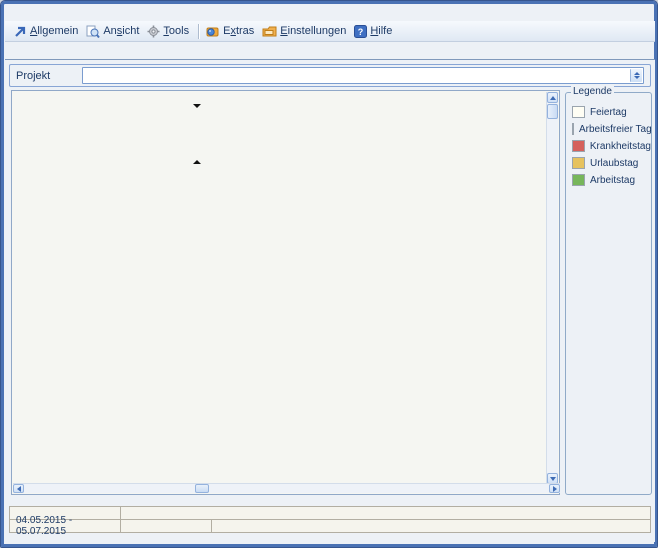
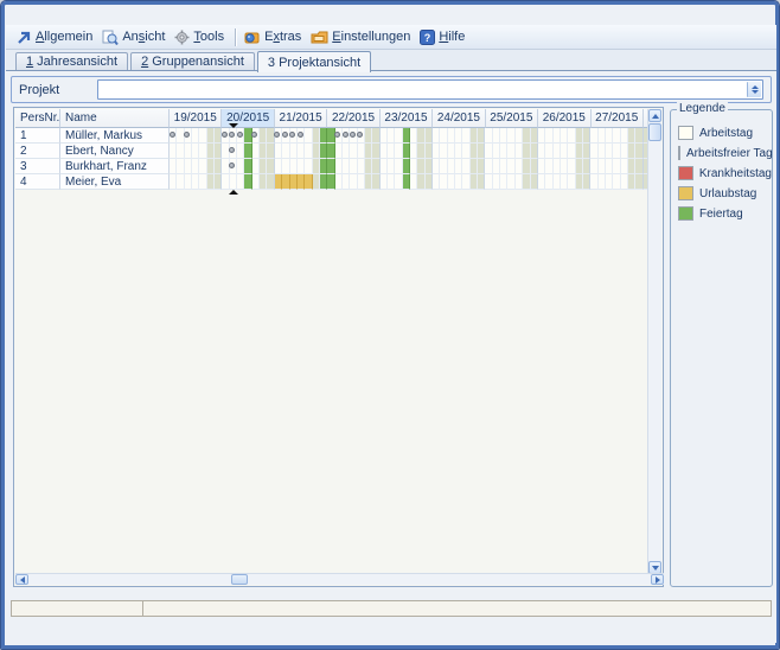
  Allgemein
  Ansicht
  Tools
  Extras
  Einstellungen
  ?
  Hilfe
+ 1 Jahresansicht
+ 2 Gruppenansicht
+ 3 Projektansicht
  Projekt
+ PersNr.
+ Name
+ 19/2015
+ 20/2015
+ 21/2015
+ 22/2015
+ 23/2015
+ 24/2015
+ 25/2015
+ 26/2015
+ 27/2015
+ 1
+ Müller, Markus
+ 2
+ Ebert, Nancy
+ 3
+ Burkhart, Franz
+ 4
+ Meier, Eva
  Legende
- Feiertag
+ Arbeitstag
  Arbeitsfreier Tag
  Krankheitstag
  Urlaubstag
- Arbeitstag
+ Feiertag
- 04.05.2015 - 05.07.2015
